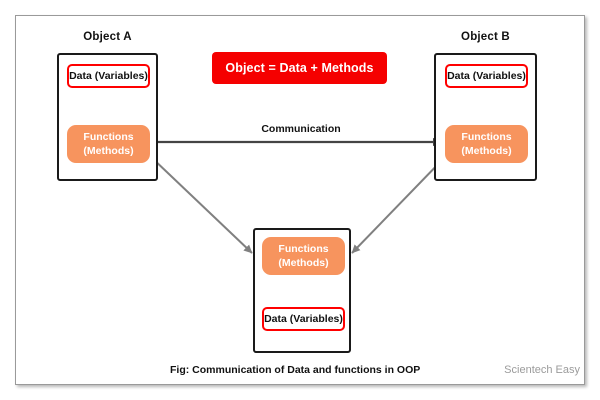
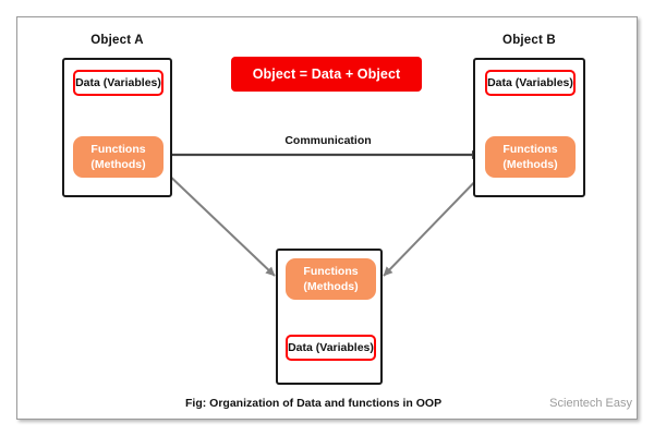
- Object = Data + Methods
+ Object = Data + Object
  Object A
  Data (Variables)
  Functions
  (Methods)
  Object B
  Data (Variables)
  Functions
  (Methods)
  Functions
  (Methods)
  Data (Variables)
  Communication
- Fig: Communication of Data and functions in OOP
+ Fig: Organization of Data and functions in OOP
  Scientech Easy
